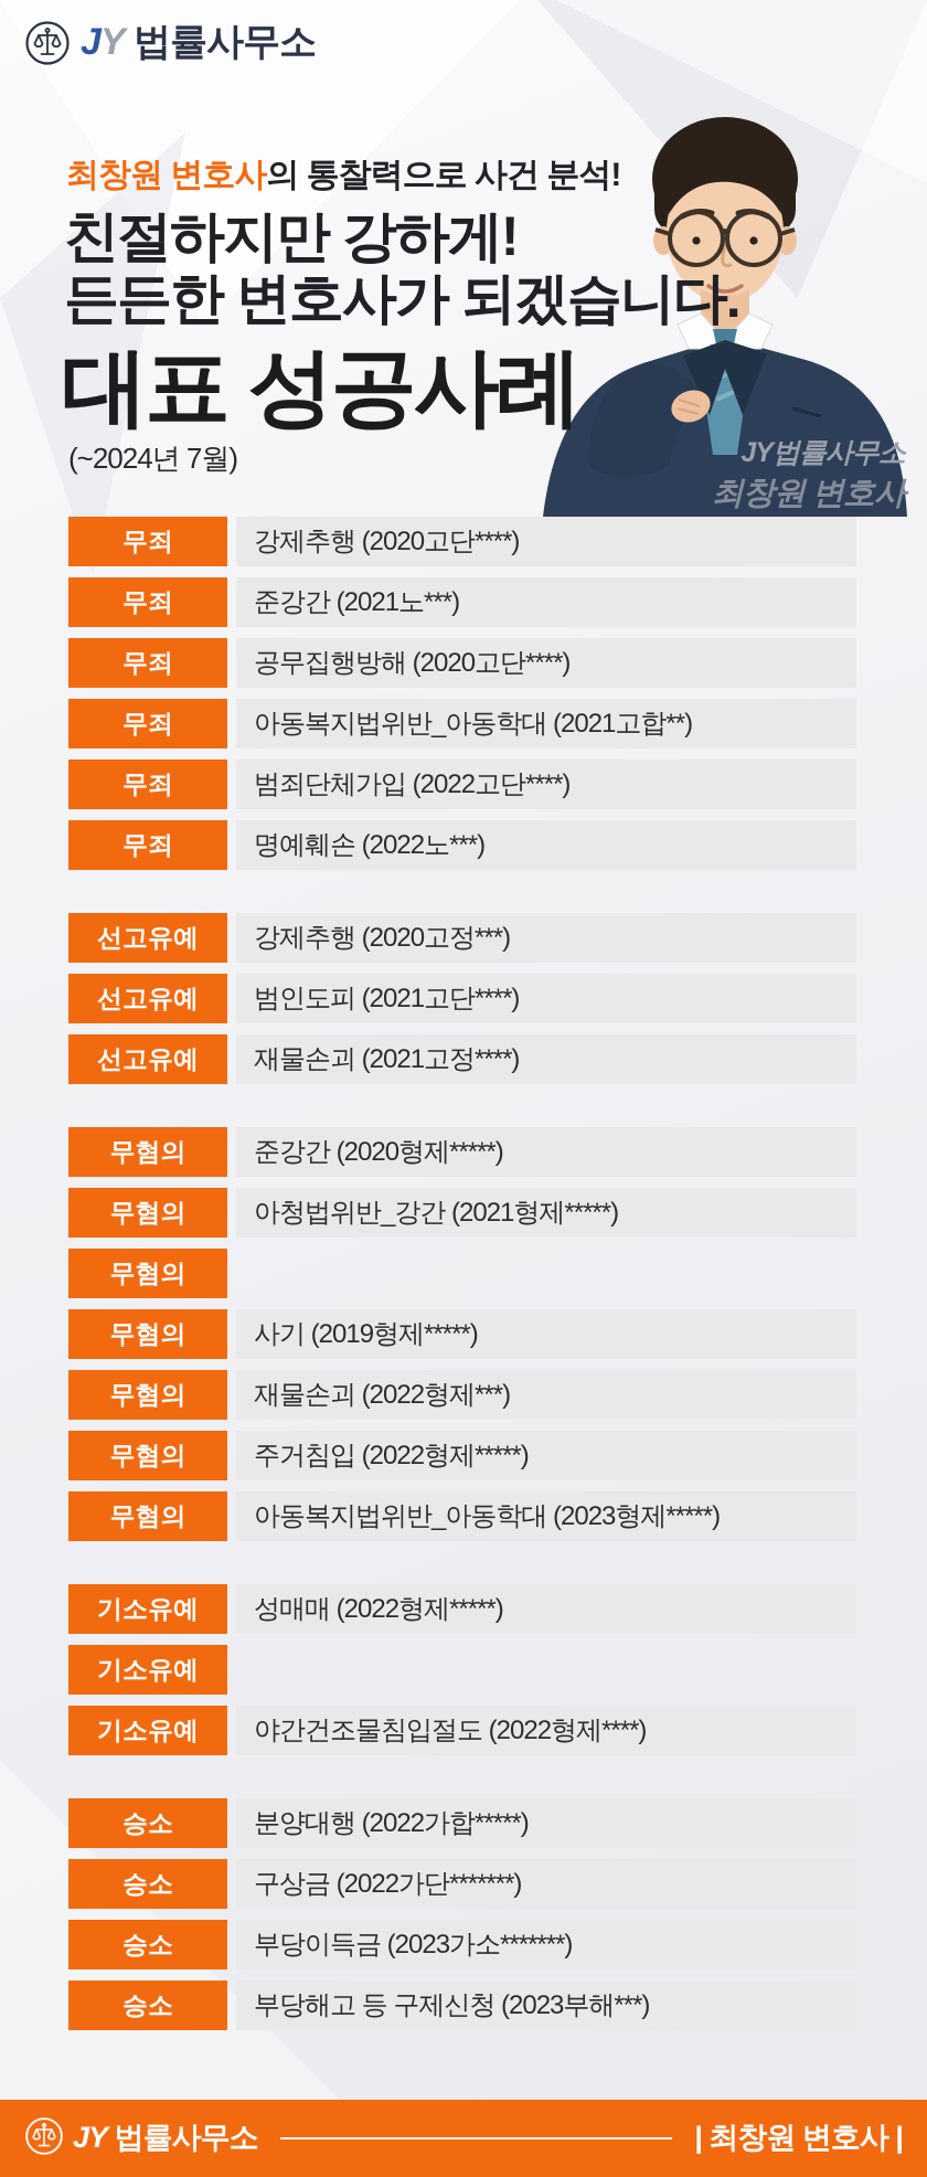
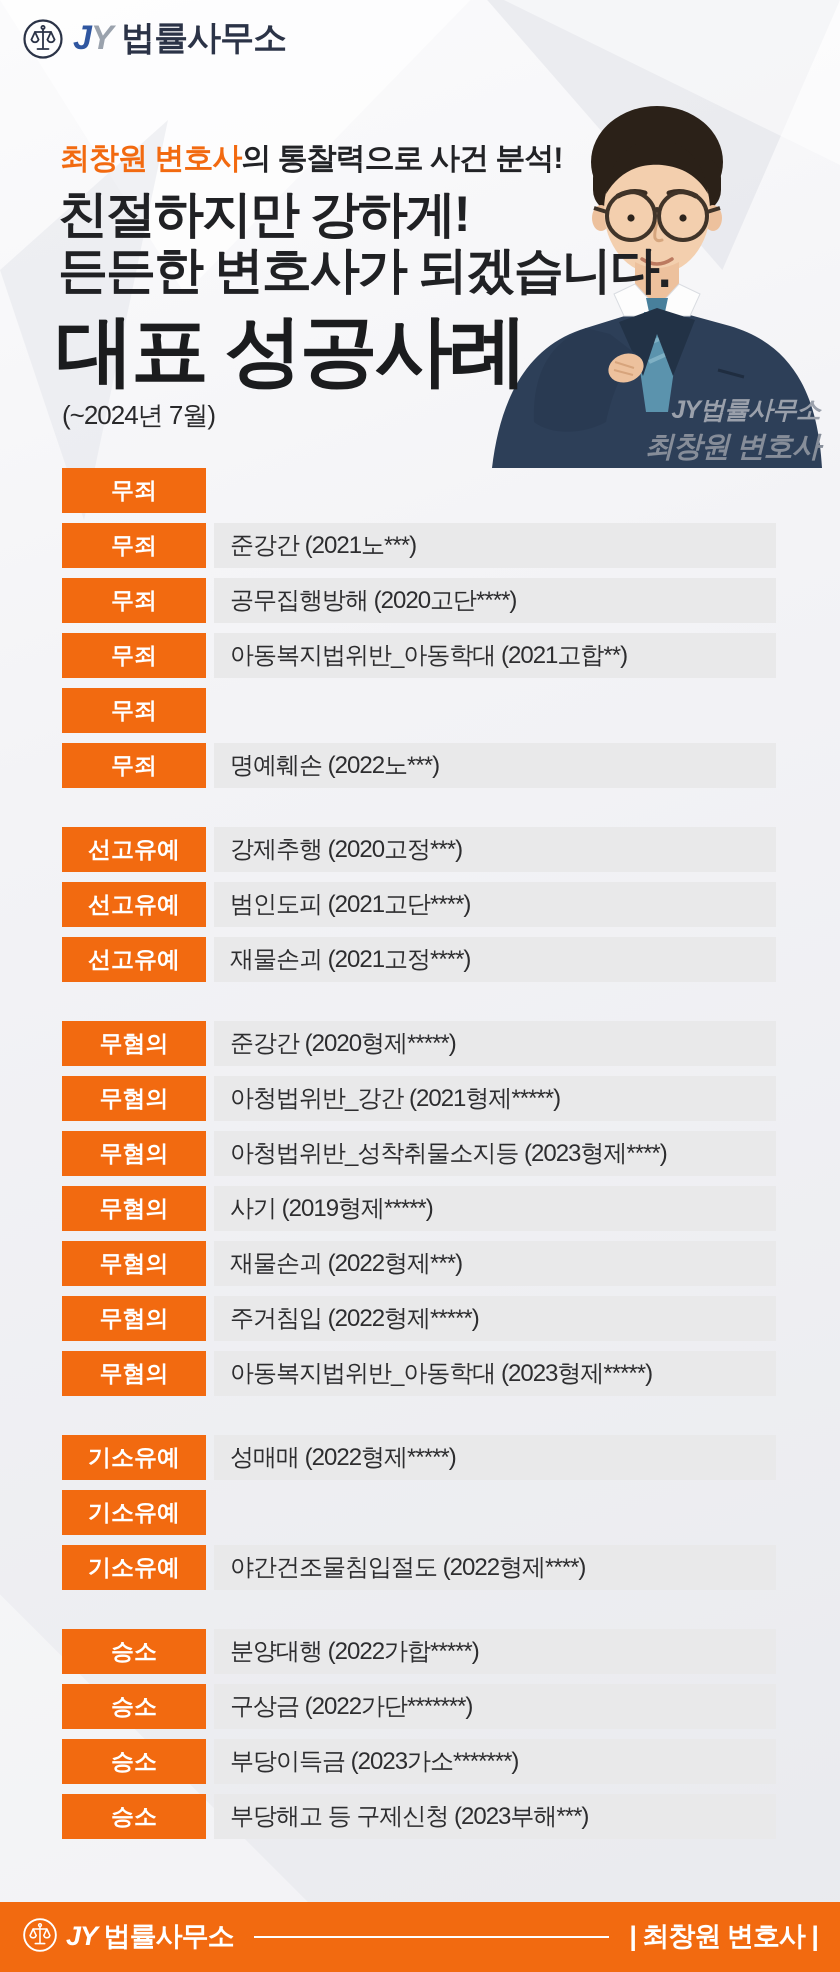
  JY 법률사무소
  최창원 변호사의 통찰력으로 사건 분석!
  친절하지만 강하게!
  든든한 변호사가 되겠습니다.
  대표 성공사례
  (~2024년 7월)
  JY법률사무소
  최창원 변호사
  무죄
- 강제추행 (2020고단****)
  무죄
  준강간 (2021노***)
  무죄
  공무집행방해 (2020고단****)
  무죄
  아동복지법위반_아동학대 (2021고합**)
  무죄
- 범죄단체가입 (2022고단****)
  무죄
  명예훼손 (2022노***)
  선고유예
  강제추행 (2020고정***)
  선고유예
  범인도피 (2021고단****)
  선고유예
  재물손괴 (2021고정****)
  무혐의
  준강간 (2020형제*****)
  무혐의
  아청법위반_강간 (2021형제*****)
  무혐의
+ 아청법위반_성착취물소지등 (2023형제****)
  무혐의
  사기 (2019형제*****)
  무혐의
  재물손괴 (2022형제***)
  무혐의
  주거침입 (2022형제*****)
  무혐의
  아동복지법위반_아동학대 (2023형제*****)
  기소유예
  성매매 (2022형제*****)
  기소유예
  기소유예
  야간건조물침입절도 (2022형제****)
  승소
  분양대행 (2022가합*****)
  승소
  구상금 (2022가단*******)
  승소
  부당이득금 (2023가소*******)
  승소
  부당해고 등 구제신청 (2023부해***)
  JY 법률사무소
  | 최창원 변호사 |
